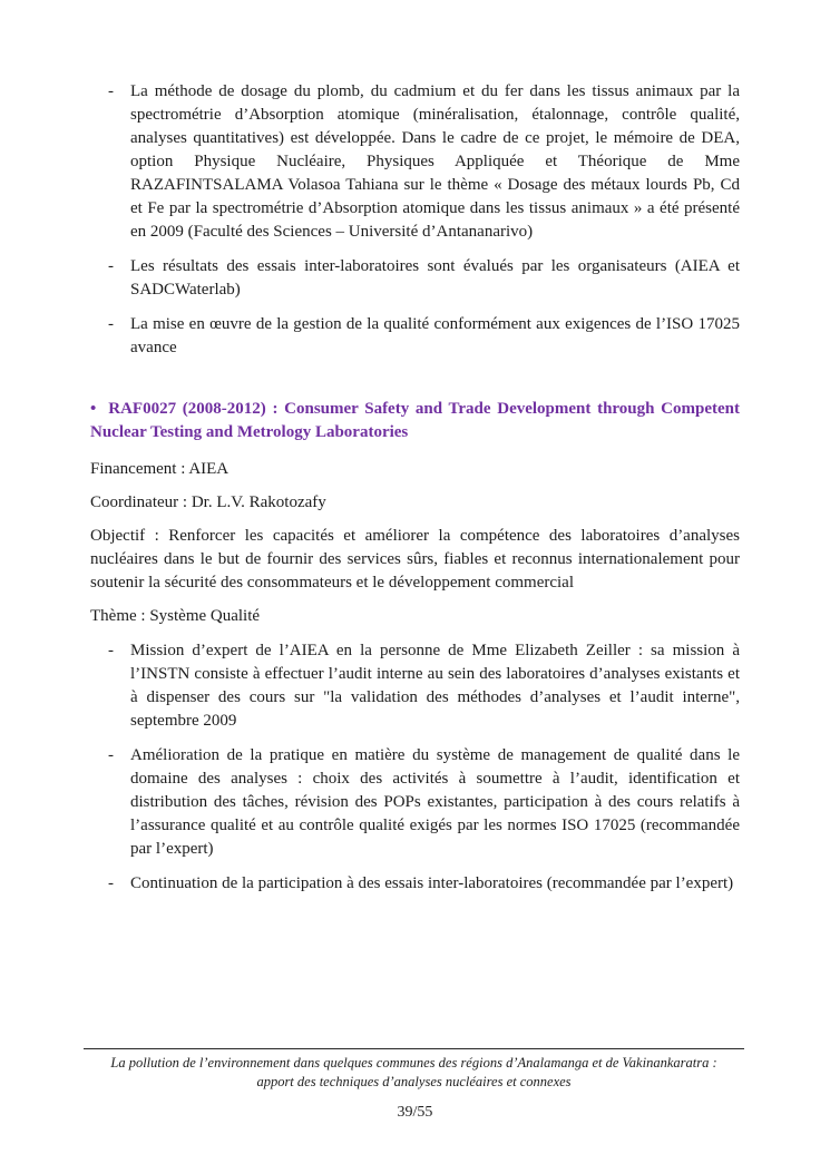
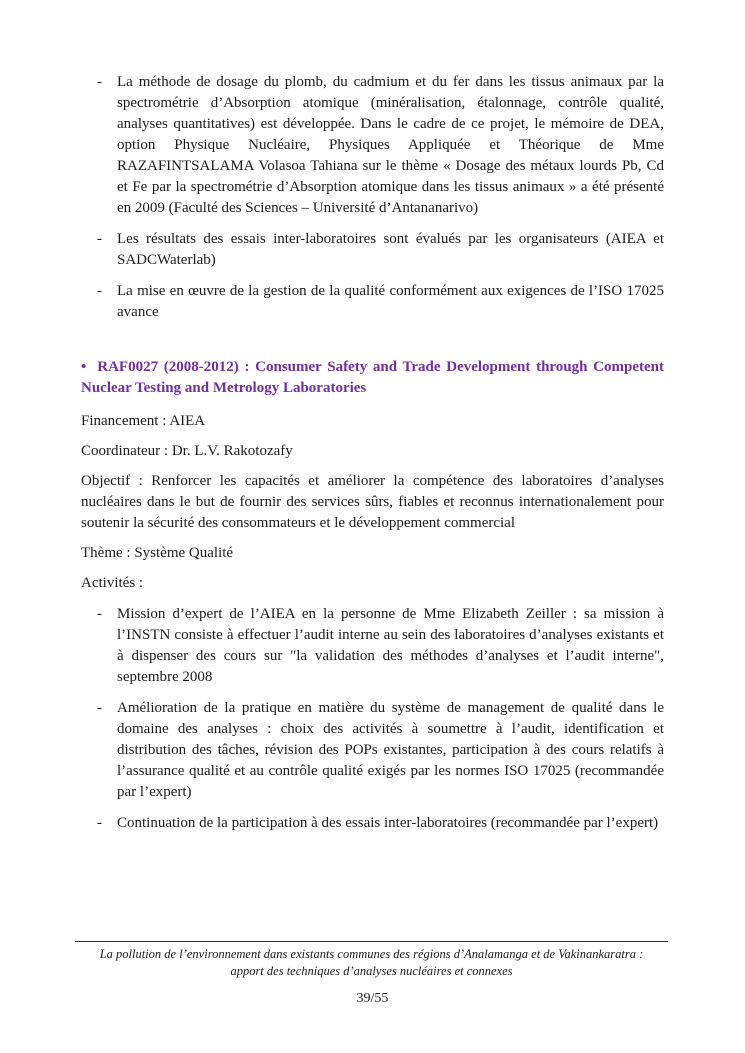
  -
  La méthode de dosage du plomb, du cadmium et du fer dans les tissus animaux par la spectrométrie d’Absorption atomique (minéralisation, étalonnage, contrôle qualité, analyses quantitatives) est développée. Dans le cadre de ce projet, le mémoire de DEA, option Physique Nucléaire, Physiques Appliquée et Théorique de Mme RAZAFINTSALAMA Volasoa Tahiana sur le thème « Dosage des métaux lourds Pb, Cd et Fe par la spectrométrie d’Absorption atomique dans les tissus animaux » a été présenté en 2009 (Faculté des Sciences – Université d’Antananarivo)
  -
  Les résultats des essais inter-laboratoires sont évalués par les organisateurs (AIEA et SADCWaterlab)
  -
  La mise en œuvre de la gestion de la qualité conformément aux exigences de l’ISO 17025 avance
  • RAF0027 (2008-2012) : Consumer Safety and Trade Development through Competent Nuclear Testing and Metrology Laboratories
  Financement : AIEA
  Coordinateur : Dr. L.V. Rakotozafy
  Objectif : Renforcer les capacités et améliorer la compétence des laboratoires d’analyses nucléaires dans le but de fournir des services sûrs, fiables et reconnus internationalement pour soutenir la sécurité des consommateurs et le développement commercial
  Thème : Système Qualité
+ Activités :
  -
- Mission d’expert de l’AIEA en la personne de Mme Elizabeth Zeiller : sa mission à l’INSTN consiste à effectuer l’audit interne au sein des laboratoires d’analyses existants et à dispenser des cours sur "la validation des méthodes d’analyses et l’audit interne", septembre 2009
+ Mission d’expert de l’AIEA en la personne de Mme Elizabeth Zeiller : sa mission à l’INSTN consiste à effectuer l’audit interne au sein des laboratoires d’analyses existants et à dispenser des cours sur "la validation des méthodes d’analyses et l’audit interne", septembre 2008
  -
  Amélioration de la pratique en matière du système de management de qualité dans le domaine des analyses : choix des activités à soumettre à l’audit, identification et distribution des tâches, révision des POPs existantes, participation à des cours relatifs à l’assurance qualité et au contrôle qualité exigés par les normes ISO 17025 (recommandée par l’expert)
  -
  Continuation de la participation à des essais inter-laboratoires (recommandée par l’expert)
- La pollution de l’environnement dans quelques communes des régions d’Analamanga et de Vakinankaratra :
+ La pollution de l’environnement dans existants communes des régions d’Analamanga et de Vakinankaratra :
  apport des techniques d’analyses nucléaires et connexes
  39/55
